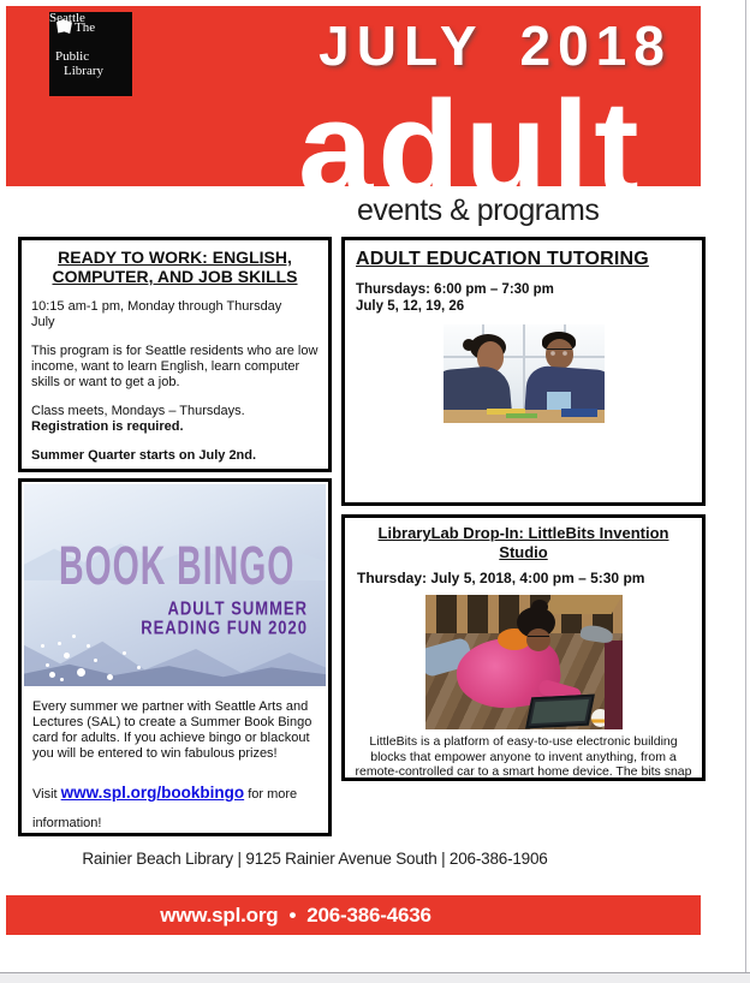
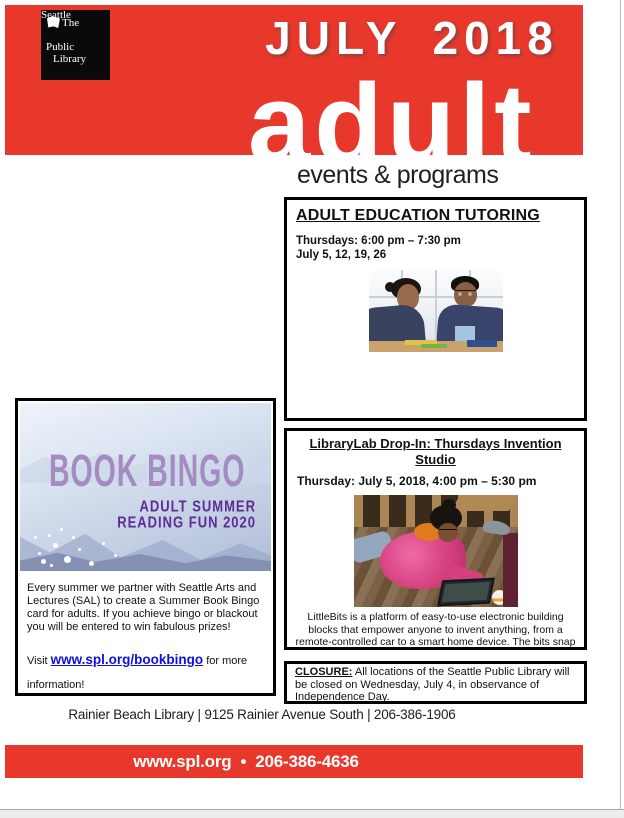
  The
  Seattle
  Public
  Library
  JULY 2018
  adult
  events & programs
- READY TO WORK: ENGLISH,
- COMPUTER, AND JOB SKILLS
- 10:15 am-1 pm, Monday through Thursday
- July
- This program is for Seattle residents who are low income, want to learn English, learn computer skills or want to get a job.
- Class meets, Mondays – Thursdays.
- Registration is required.
- Summer Quarter starts on July 2nd.
  BOOK BINGO
  ADULT SUMMER
  READING FUN 2020
  Every summer we partner with Seattle Arts and Lectures (SAL) to create a Summer Book Bingo card for adults. If you achieve bingo or blackout you will be entered to win fabulous prizes!
  Visit www.spl.org/bookbingo for more
  information!
  ADULT EDUCATION TUTORING
  Thursdays: 6:00 pm – 7:30 pm
  July 5, 12, 19, 26
- LibraryLab Drop-In: LittleBits Invention Studio
+ LibraryLab Drop-In: Thursdays Invention Studio
  Thursday: July 5, 2018, 4:00 pm – 5:30 pm
  LittleBits is a platform of easy-to-use electronic building blocks that empower anyone to invent anything, from a remote-controlled car to a smart home device. The bits snap
+ CLOSURE: All locations of the Seattle Public Library will be closed on Wednesday, July 4, in observance of Independence Day.
  Rainier Beach Library | 9125 Rainier Avenue South | 206-386-1906
  www.spl.org • 206-386-4636
